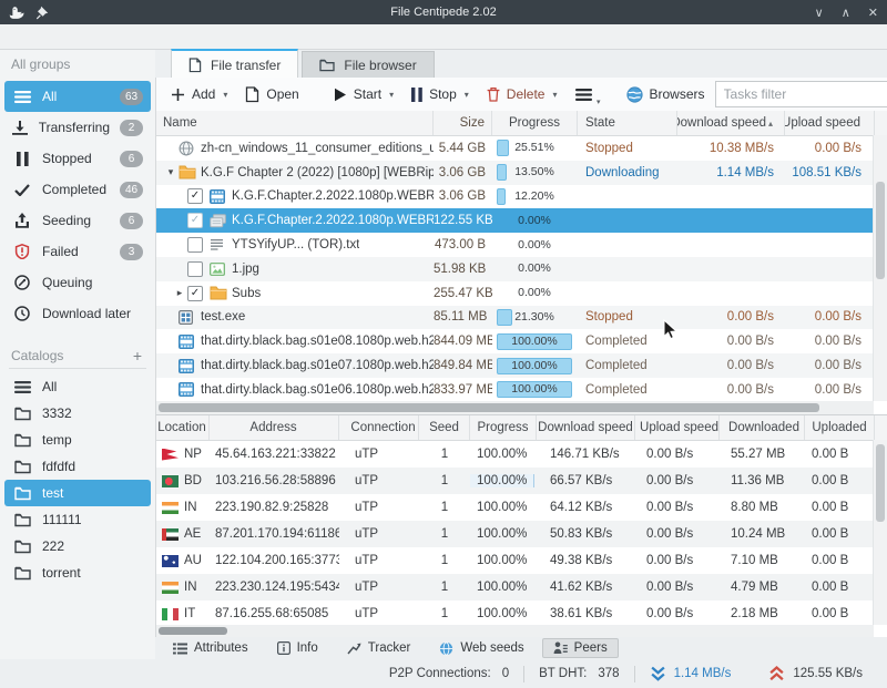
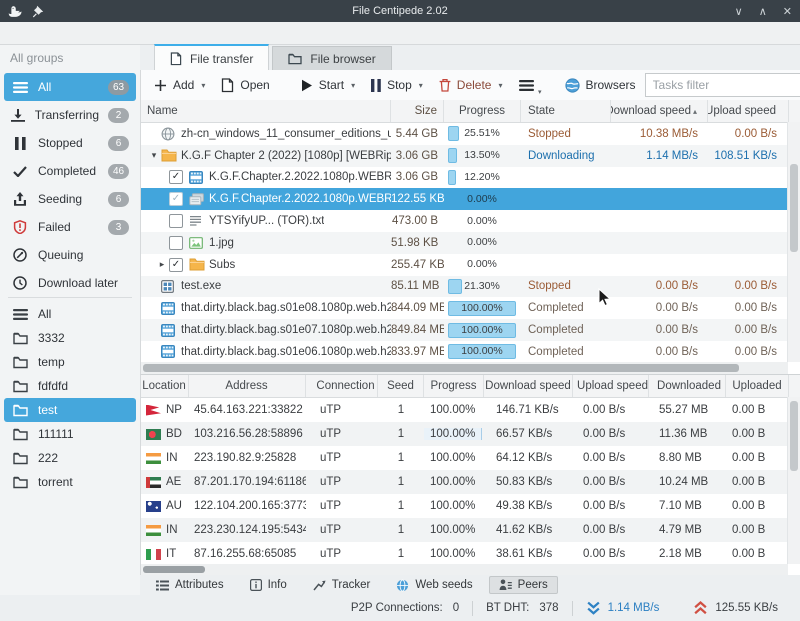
  File Centipede 2.02
  ∨
  ∧
  ✕
  All groups
  All
  63
  Transferring
  2
  Stopped
  6
  Completed
  46
  Seeding
  6
  Failed
  3
  Queuing
  Download later
- Catalogs
- +
  All
  3332
  temp
  fdfdfd
  test
  111111
  222
  torrent
  File transfer
  File browser
  Add
  ▾
  Open
  Start
  ▾
  Stop
  ▾
  Delete
  ▾
  Browsers
  Tasks filter
  Name
  Size
  Progress
  State
  ownload speed
  ▴
  Upload speed
  zh-cn_windows_11_consumer_editions_u
  5.44 GB
  25.51%
  Stopped
  10.38 MB/s
  0.00 B/s
  ▾
  K.G.F Chapter 2 (2022) [1080p] [WEBRip
  3.06 GB
  13.50%
  Downloading
  1.14 MB/s
  108.51 KB/s
  ✓
  K.G.F.Chapter.2.2022.1080p.WEBR
  3.06 GB
  12.20%
  ✓
  K.G.F.Chapter.2.2022.1080p.WEBR
  122.55 KB
  0.00%
  YTSYifyUP... (TOR).txt
  473.00 B
  0.00%
  1.jpg
  51.98 KB
  0.00%
  ▸
  ✓
  Subs
  255.47 KB
  0.00%
  test.exe
  85.11 MB
  21.30%
  Stopped
  0.00 B/s
  0.00 B/s
  that.dirty.black.bag.s01e08.1080p.web.h2
  844.09 MB
  100.00%
  Completed
  0.00 B/s
  0.00 B/s
  that.dirty.black.bag.s01e07.1080p.web.h2
  849.84 MB
  100.00%
  Completed
  0.00 B/s
  0.00 B/s
  that.dirty.black.bag.s01e06.1080p.web.h2
  833.97 MB
  100.00%
  Completed
  0.00 B/s
  0.00 B/s
  Location
  Address
  Connection
  Seed
  Progress
  Download speed
  Upload speed
  Downloaded
  Uploaded
  NP
  45.64.163.221:33822
  uTP
  1
  100.00%
  146.71 KB/s
  0.00 B/s
  55.27 MB
  0.00 B
  BD
  103.216.56.28:58896
  uTP
  1
  100.00%
  66.57 KB/s
  0.00 B/s
  11.36 MB
  0.00 B
  IN
  223.190.82.9:25828
  uTP
  1
  100.00%
  64.12 KB/s
  0.00 B/s
  8.80 MB
  0.00 B
  AE
  87.201.170.194:61186
  uTP
  1
  100.00%
  50.83 KB/s
  0.00 B/s
  10.24 MB
  0.00 B
  AU
  122.104.200.165:3773
  uTP
  1
  100.00%
  49.38 KB/s
  0.00 B/s
  7.10 MB
  0.00 B
  IN
  223.230.124.195:5434
  uTP
  1
  100.00%
  41.62 KB/s
  0.00 B/s
  4.79 MB
  0.00 B
  IT
  87.16.255.68:65085
  uTP
  1
  100.00%
  38.61 KB/s
  0.00 B/s
  2.18 MB
  0.00 B
  Attributes
  Info
  Tracker
  Web seeds
  Peers
  P2P Connections:
  0
  BT DHT:
  378
  1.14 MB/s
  125.55 KB/s
